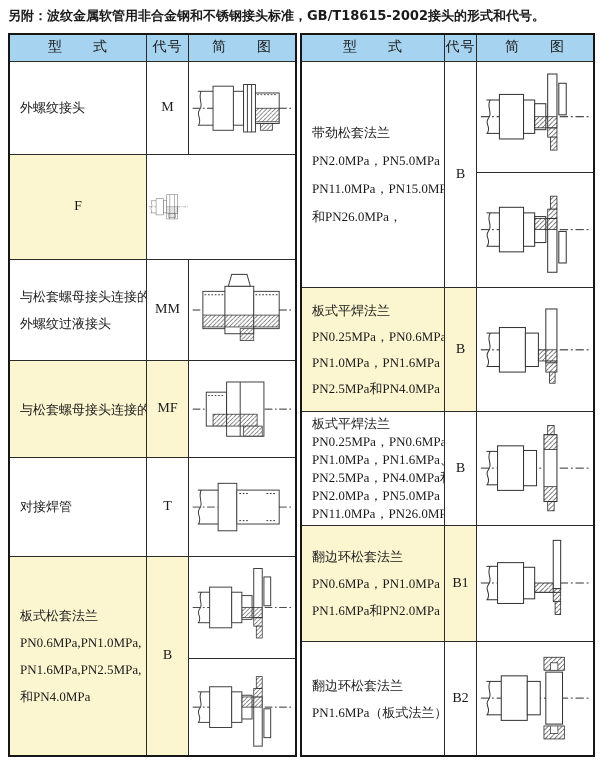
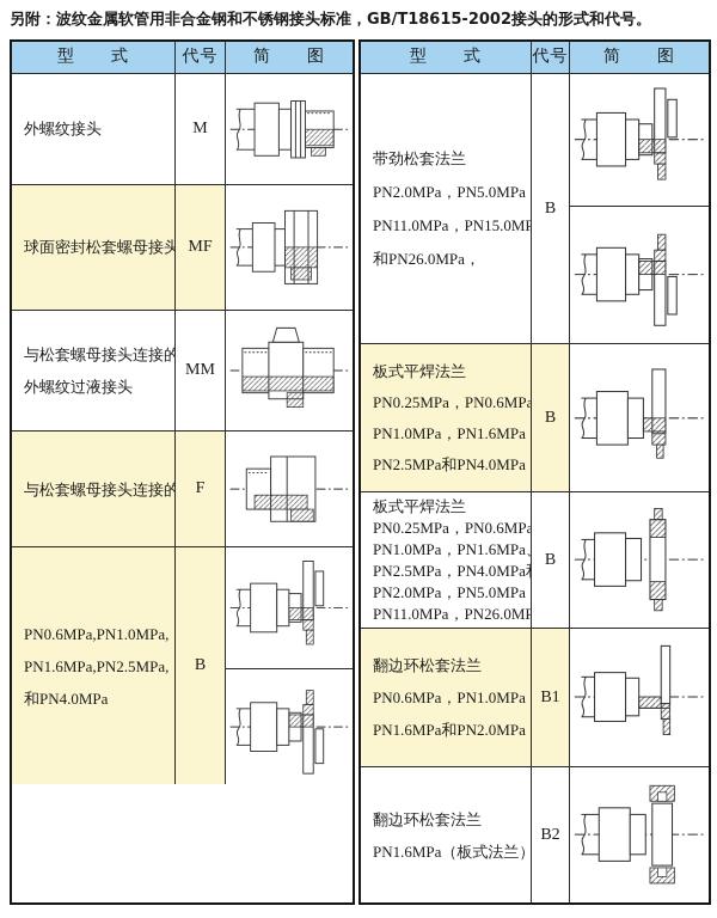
  另附：波纹金属软管用非合金钢和不锈钢接头标准，GB/T18615-2002接头的形式和代号。
  型 式
  代号
  简 图
  外螺纹接头
  M
+ 球面密封松套螺母接头
- F
+ MF
  与松套螺母接头连接的
  外螺纹过液接头
  MM
  与松套螺母接头连接的
- MF
+ F
- 对接焊管
- T
- 板式松套法兰
  PN0.6MPa,PN1.0MPa,
  PN1.6MPa,PN2.5MPa,
  和PN4.0MPa
  B
  型 式
  代号
  简 图
  带劲松套法兰
  PN2.0MPa，PN5.0MPa
  PN11.0MPa，PN15.0MP
  和PN26.0MPa，
  B
  板式平焊法兰
  PN0.25MPa，PN0.6MPa
  PN1.0MPa，PN1.6MPa
  PN2.5MPa和PN4.0MPa
  B
  板式平焊法兰
  PN0.25MPa，PN0.6MPa
  PN1.0MPa，PN1.6MPa
  PN2.5MPa，PN4.0MPa
  PN2.0MPa，PN5.0MPa
  PN11.0MPa，PN26.0MP
  B
  翻边环松套法兰
  PN0.6MPa，PN1.0MPa
  PN1.6MPa和PN2.0MPa
  B1
  翻边环松套法兰
  PN1.6MPa（板式法兰）
  B2
